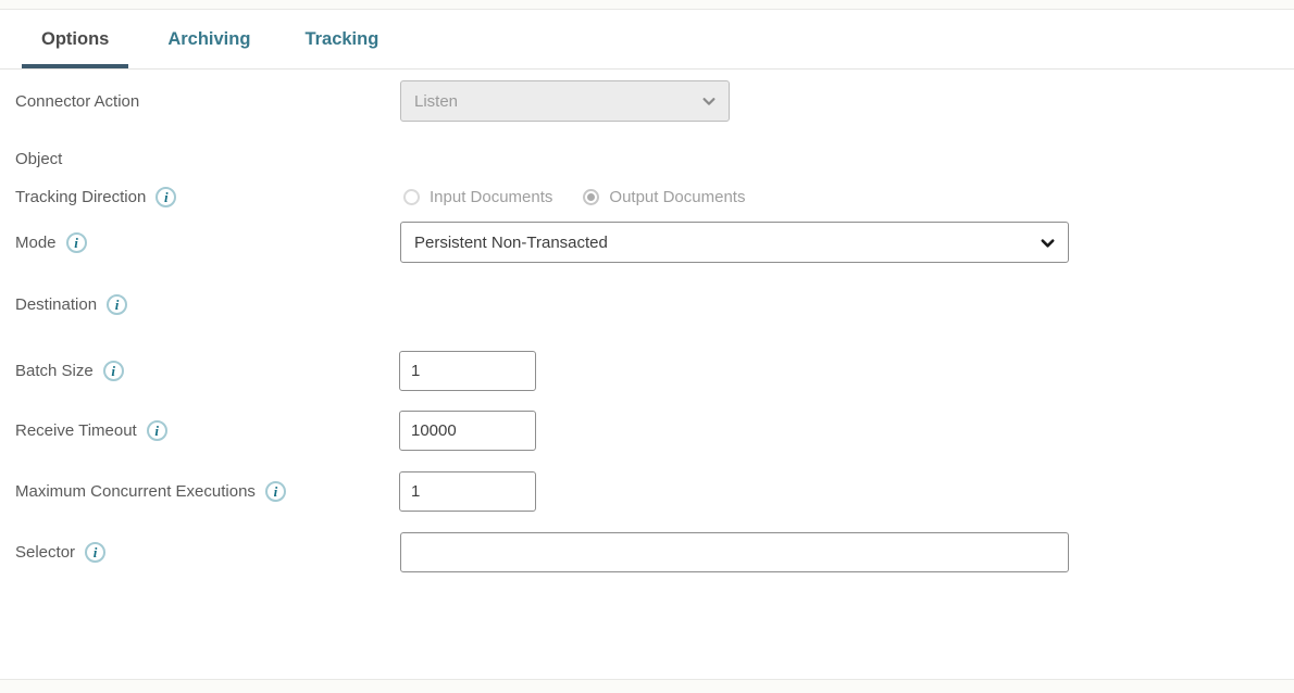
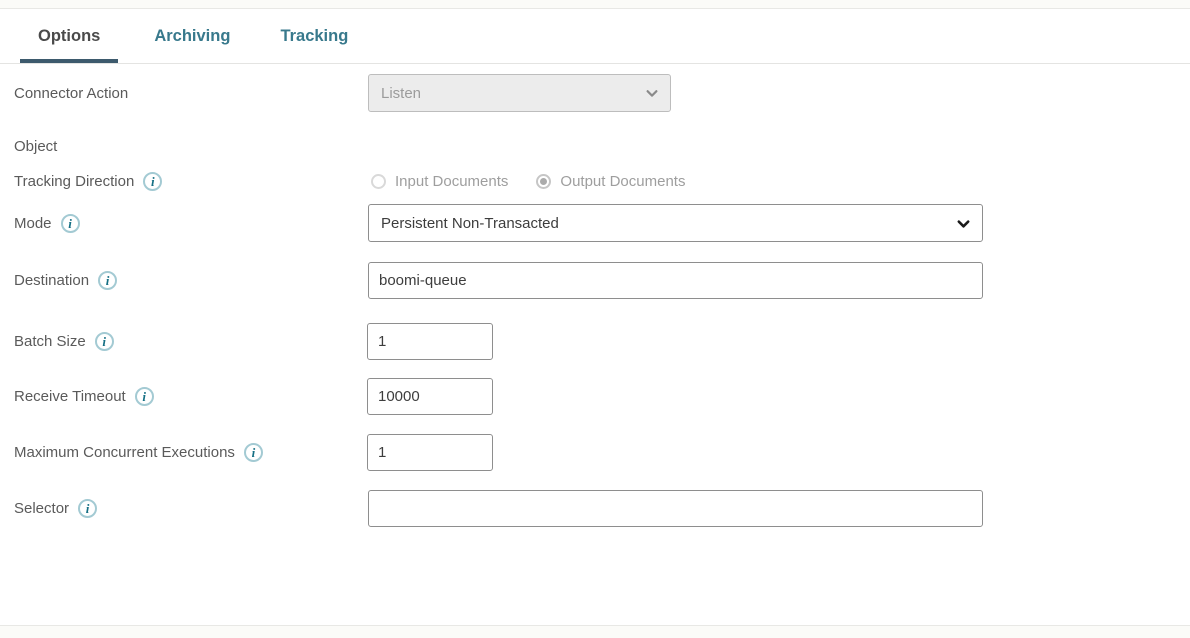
  Options
  Archiving
  Tracking
  Connector Action
  Listen
  Object
  Tracking Direction
  i
  Input Documents
  Output Documents
  Mode
  i
  Persistent Non-Transacted
  Destination
  i
+ boomi-queue
  Batch Size
  i
  1
  Receive Timeout
  i
  10000
  Maximum Concurrent Executions
  i
  1
  Selector
  i
